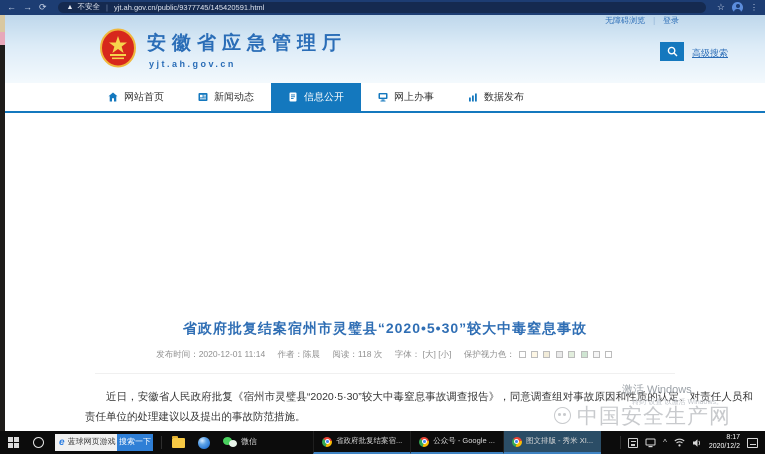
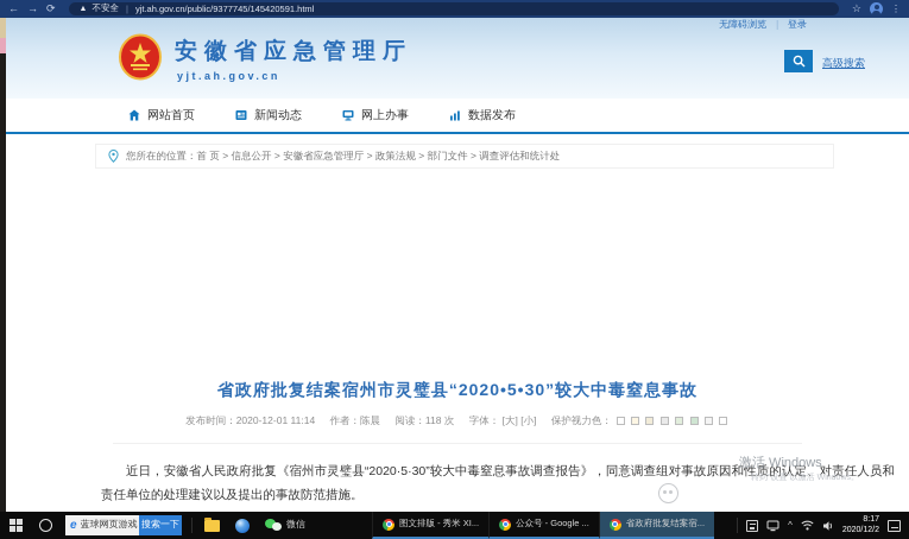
  ←
  →
  ⟳
  不安全
  |
  yjt.ah.gov.cn/public/9377745/145420591.html
  ☆
  ⋮
  无障碍浏览
  ｜
  登录
  安徽省应急管理厅
  yjt.ah.gov.cn
  高级搜索
  网站首页
  新闻动态
- 信息公开
  网上办事
  数据发布
+ 您所在的位置：首 页 > 信息公开 > 安徽省应急管理厅 > 政策法规 > 部门文件 > 调查评估和统计处
  省政府批复结案宿州市灵璧县“2020•5•30”较大中毒窒息事故
  发布时间：2020-12-01 11:14 作者：陈晨 阅读：118 次 字体： [大] [小] 保护视力色：
  近日，安徽省人民政府批复《宿州市灵璧县“2020·5·30”较大中毒窒息事故调查报告》，同意调查组对事故原因和性质的认定、对责任人员和责任单位的处理建议以及提出的事故防范措施。
  激活 Windows
- 中国安全生产网
  e
  蓝球网页游戏
  搜索一下
  微信
- 省政府批复结案宿...
+ 图文排版 - 秀米 XI...
  公众号 - Google ...
- 图文排版 - 秀米 XI...
+ 省政府批复结案宿...
  ^
